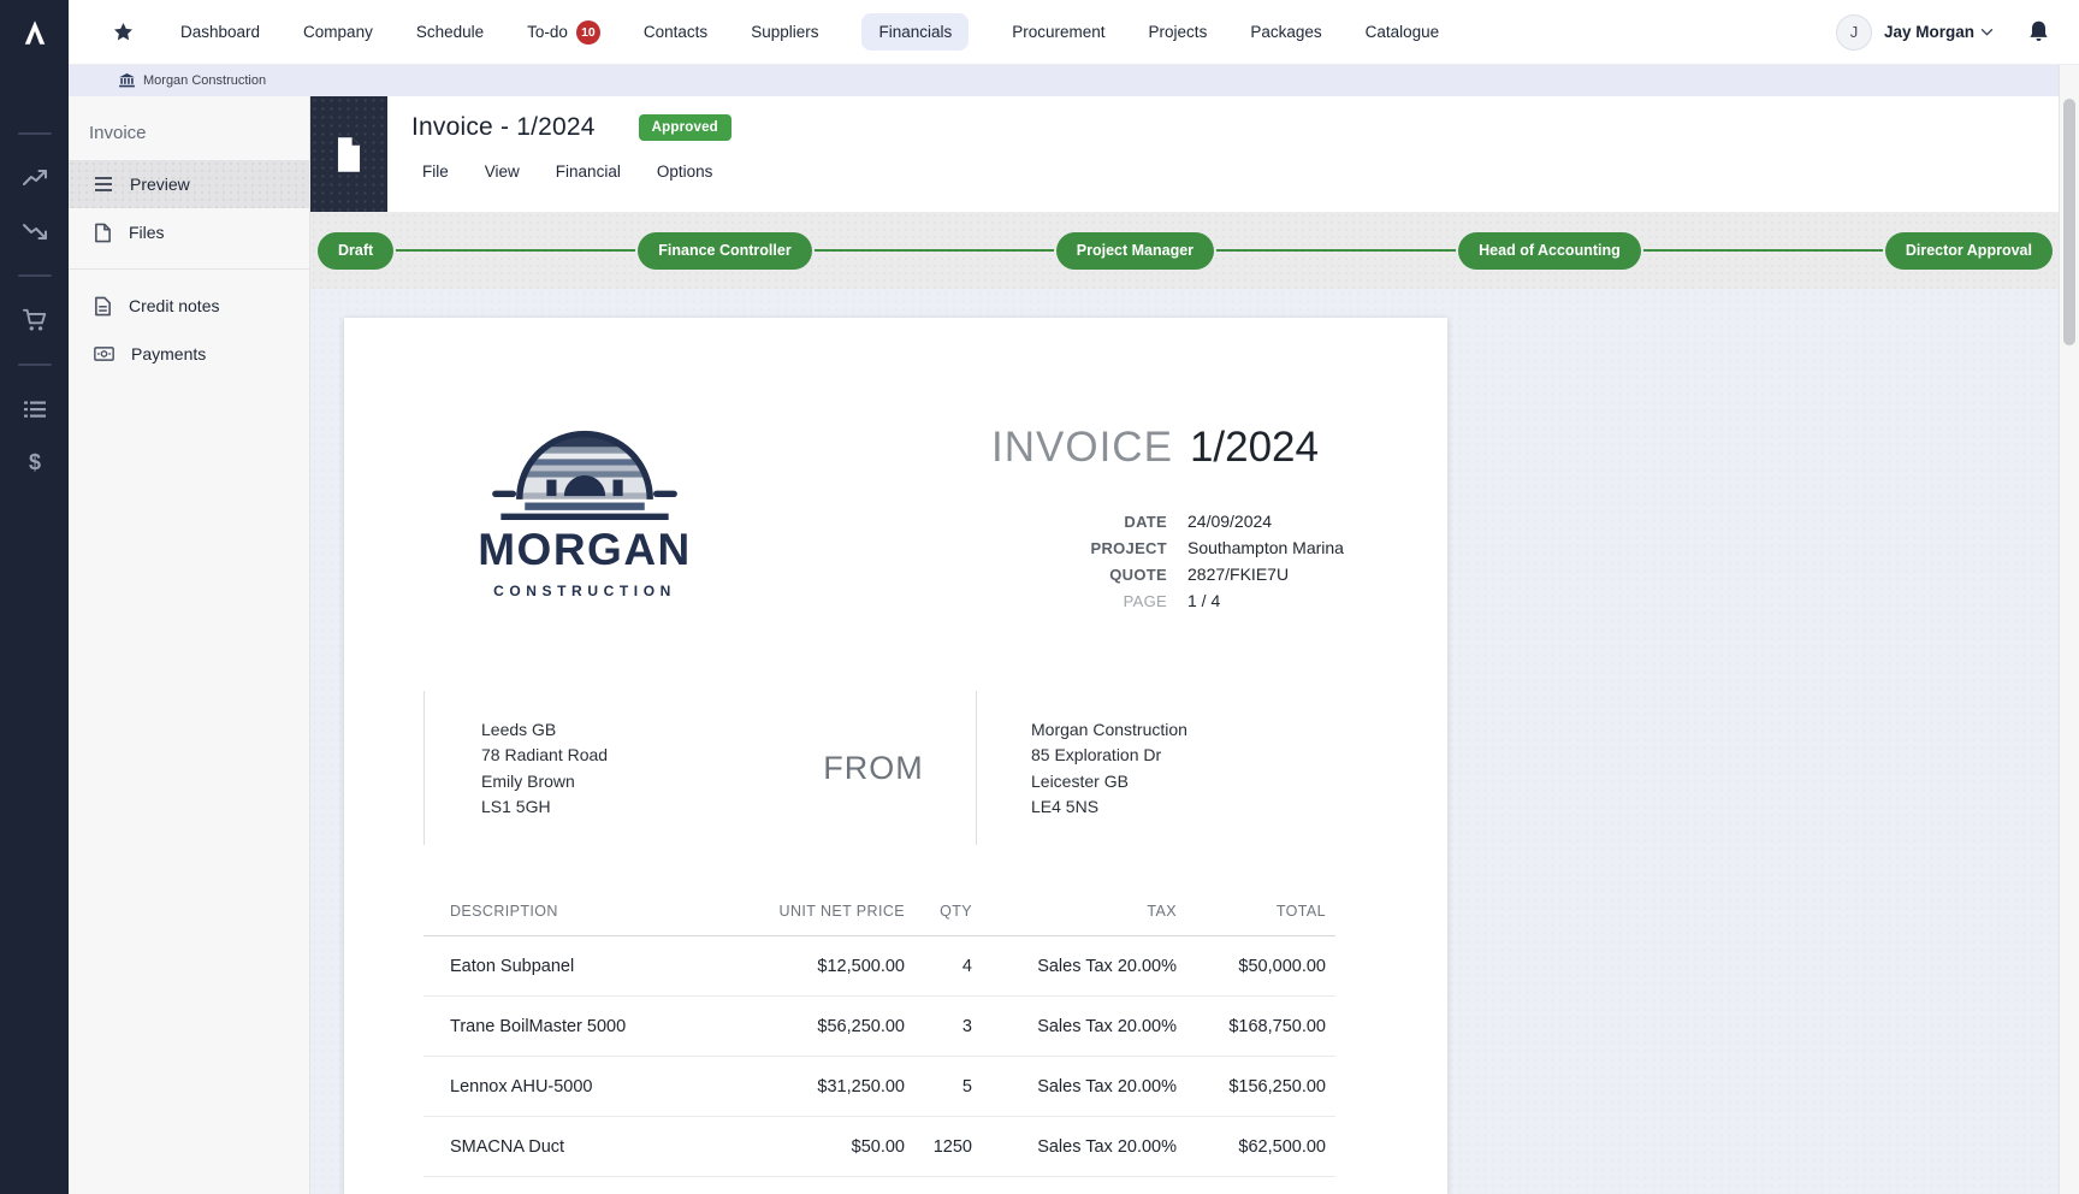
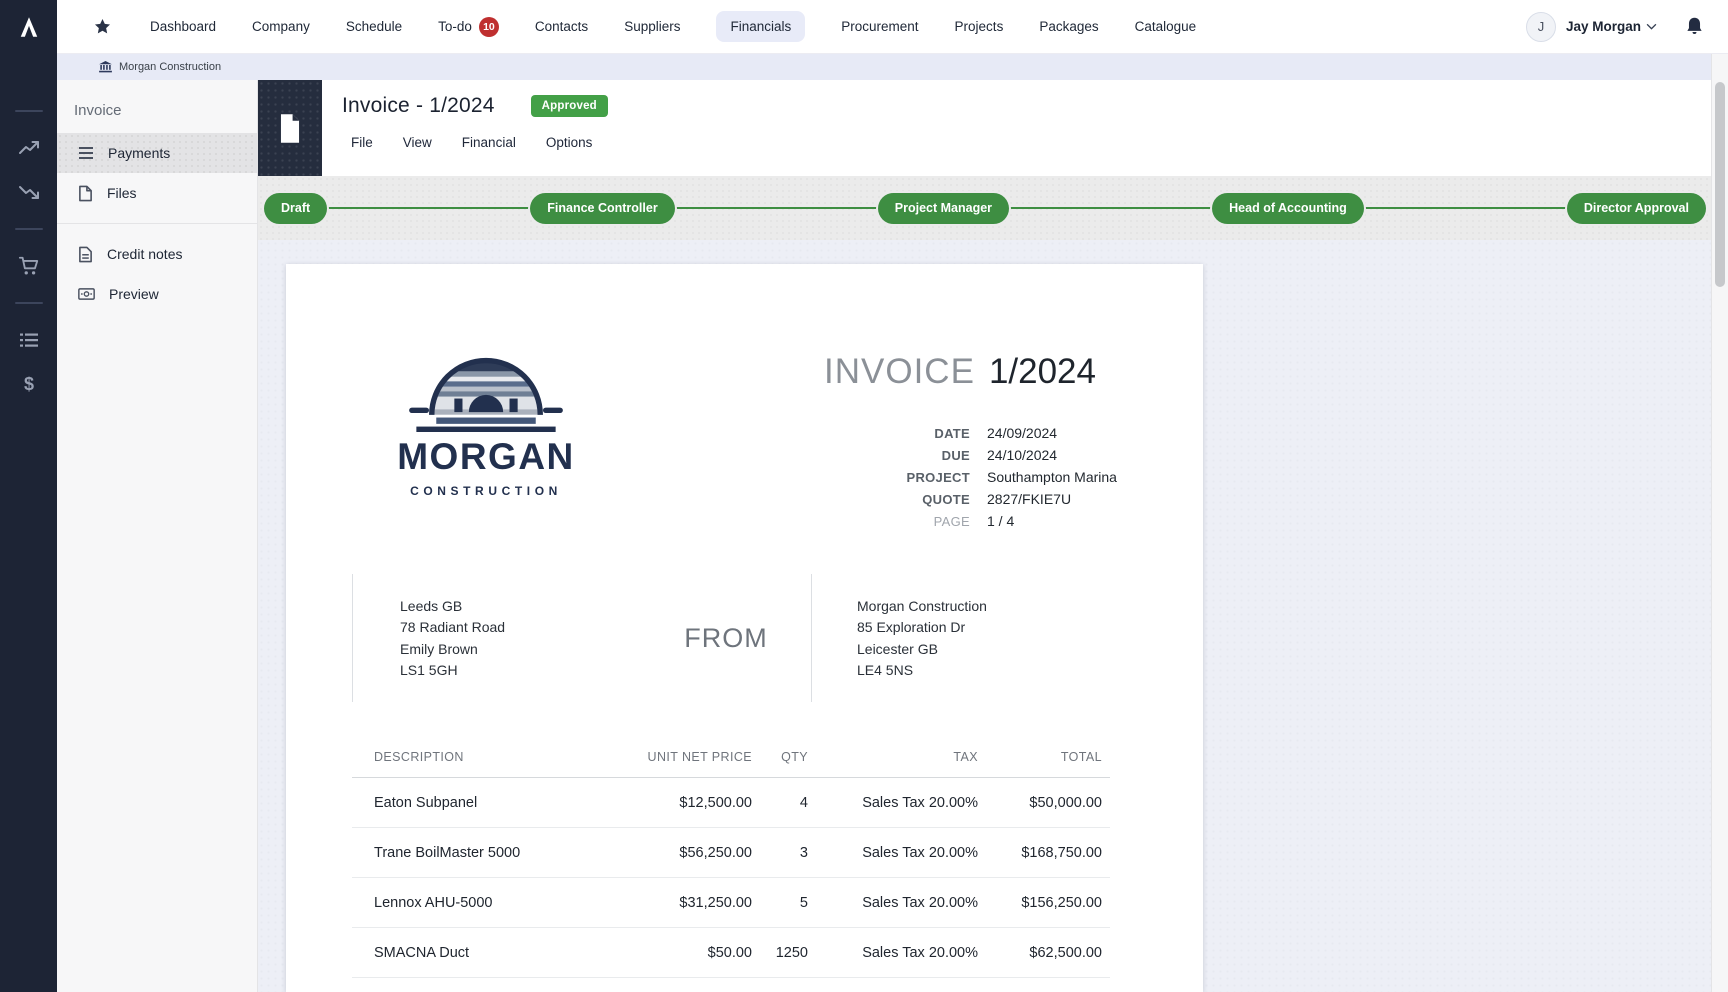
  Dashboard
  Company
  Schedule
  To-do
  10
  Contacts
  Suppliers
  Financials
  Procurement
  Projects
  Packages
  Catalogue
  J
  Jay Morgan
  Morgan Construction
  $
  Invoice
- Preview
+ Payments
  Files
  Credit notes
- Payments
+ Preview
  Invoice - 1/2024
  Approved
  File
  View
  Financial
  Options
  Draft
  Finance Controller
  Project Manager
  Head of Accounting
  Director Approval
  MORGAN
  CONSTRUCTION
  INVOICE
  1/2024
  DATE
  24/09/2024
+ DUE
+ 24/10/2024
  PROJECT
  Southampton Marina
  QUOTE
  2827/FKIE7U
  PAGE
  1 / 4
  Leeds GB
  78 Radiant Road
  Emily Brown
  LS1 5GH
  FROM
  Morgan Construction
  85 Exploration Dr
  Leicester GB
  LE4 5NS
  DESCRIPTION
  UNIT NET PRICE
  QTY
  TAX
  TOTAL
  Eaton Subpanel
  $12,500.00
  4
  Sales Tax 20.00%
  $50,000.00
  Trane BoilMaster 5000
  $56,250.00
  3
  Sales Tax 20.00%
  $168,750.00
  Lennox AHU-5000
  $31,250.00
  5
  Sales Tax 20.00%
  $156,250.00
  SMACNA Duct
  $50.00
  1250
  Sales Tax 20.00%
  $62,500.00
